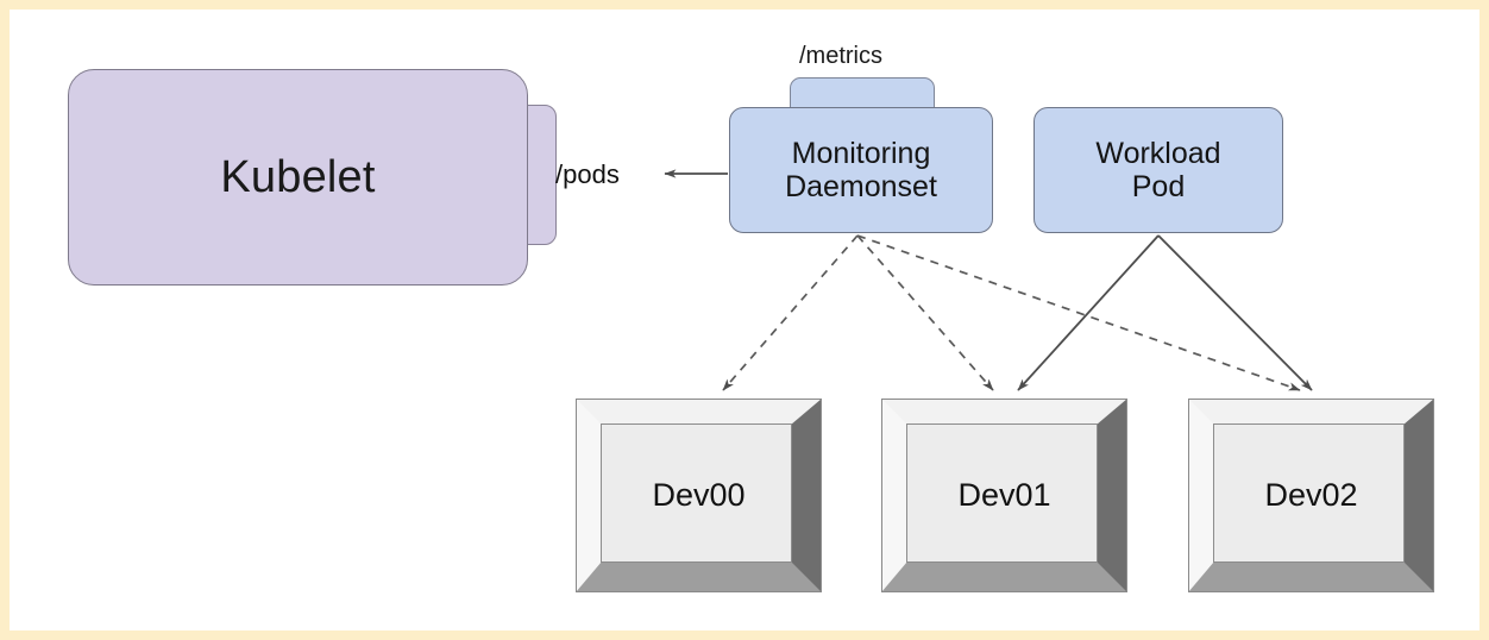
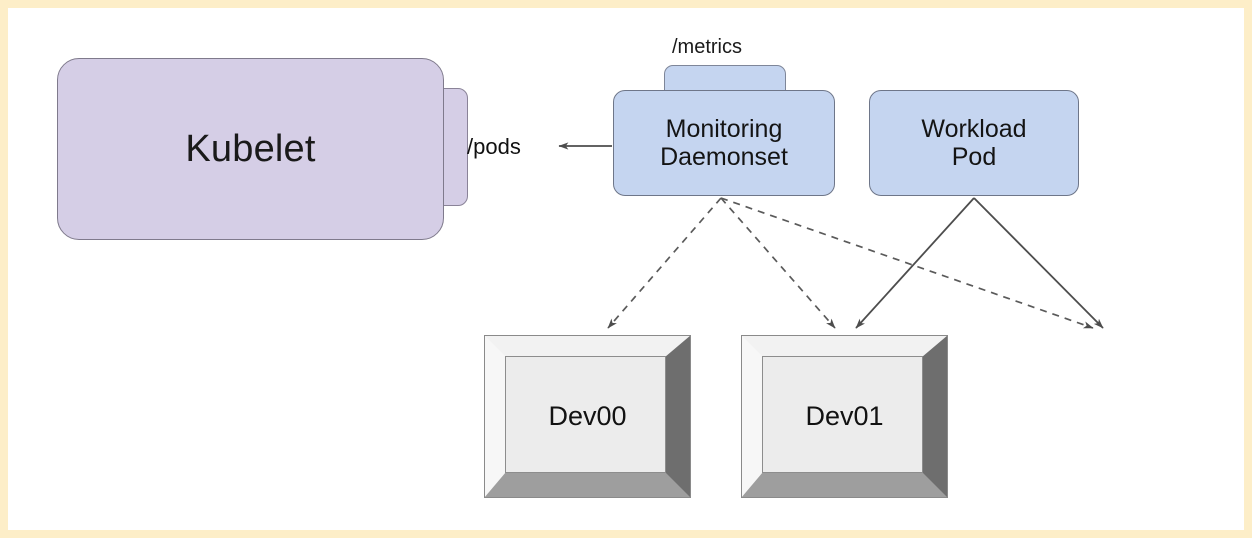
  Kubelet
  /pods
  /metrics
  Monitoring
  Daemonset
  Workload
  Pod
  Dev00
  Dev01
- Dev02
